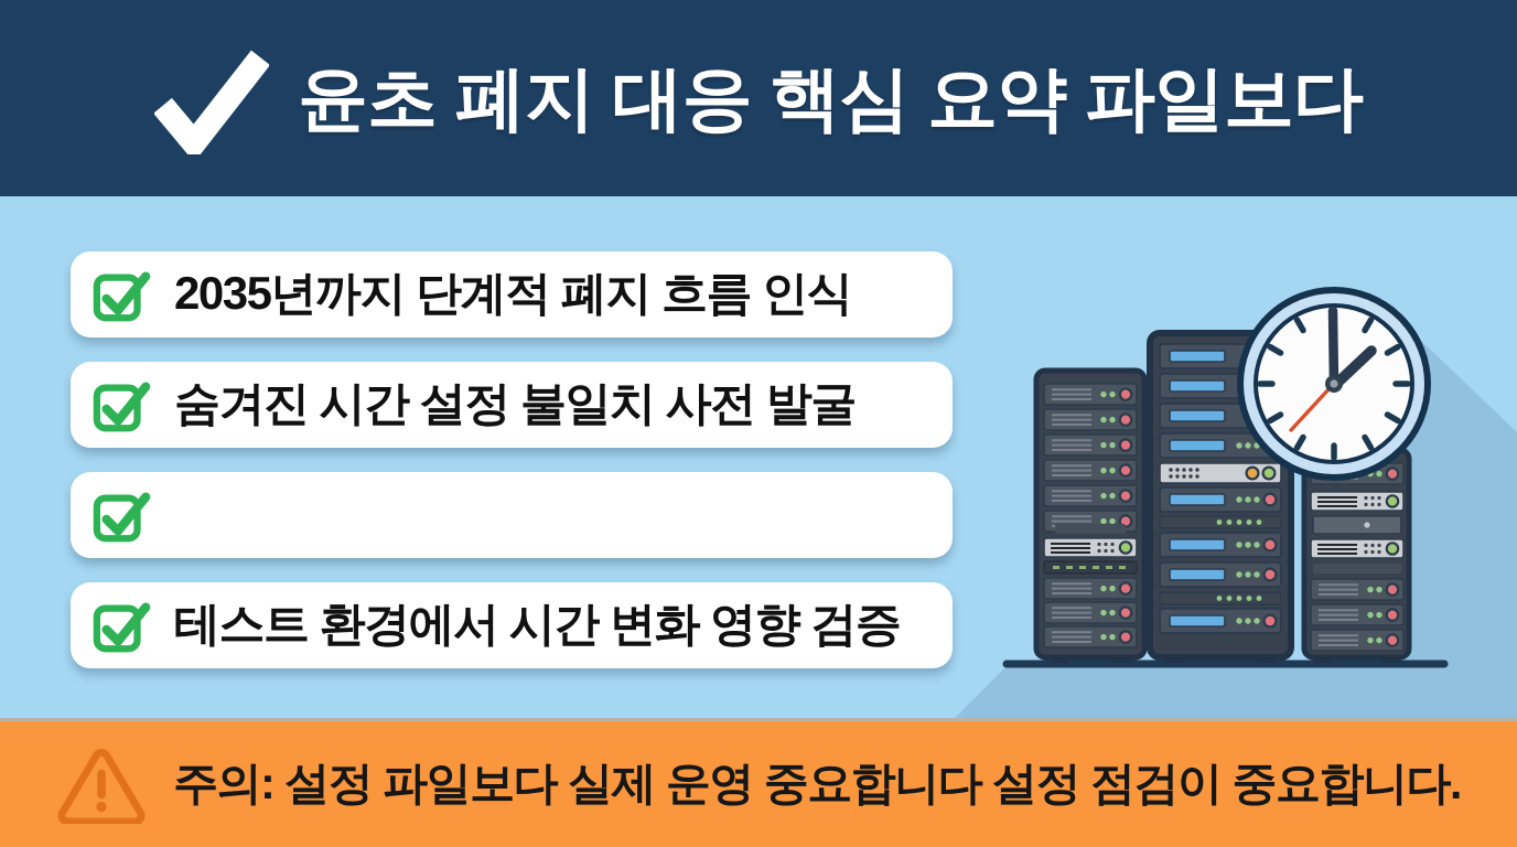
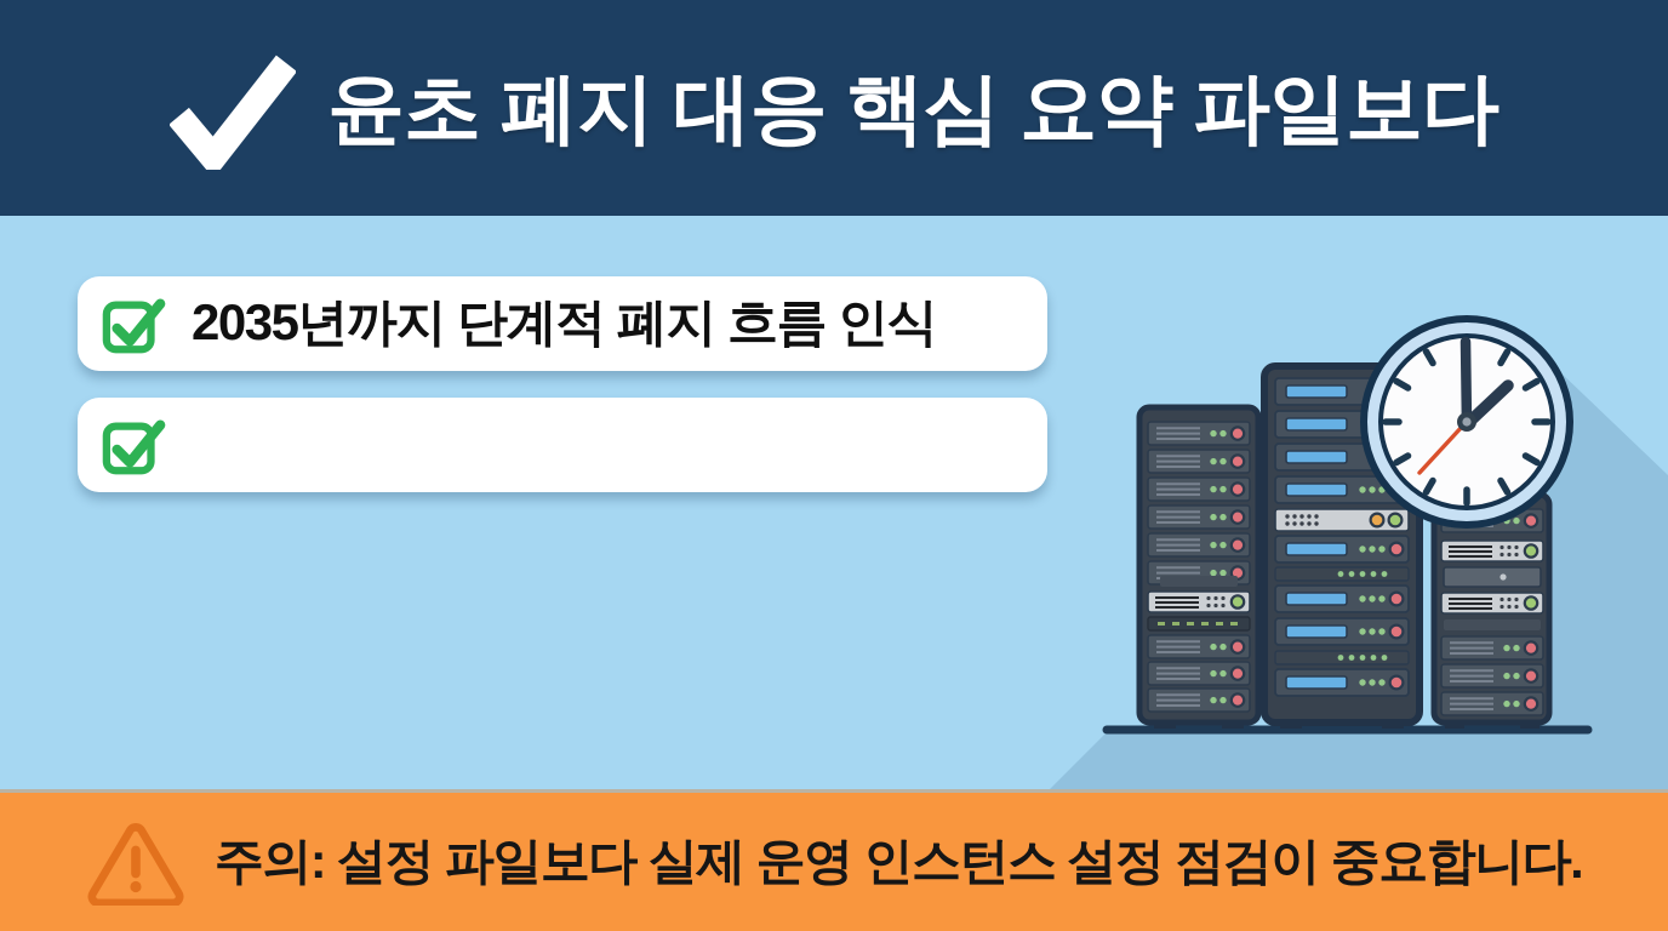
  윤초 폐지 대응 핵심 요약 파일보다
  2035년까지 단계적 폐지 흐름 인식
- 숨겨진 시간 설정 불일치 사전 발굴
- 테스트 환경에서 시간 변화 영향 검증
- 주의: 설정 파일보다 실제 운영 중요합니다 설정 점검이 중요합니다.
+ 주의: 설정 파일보다 실제 운영 인스턴스 설정 점검이 중요합니다.
